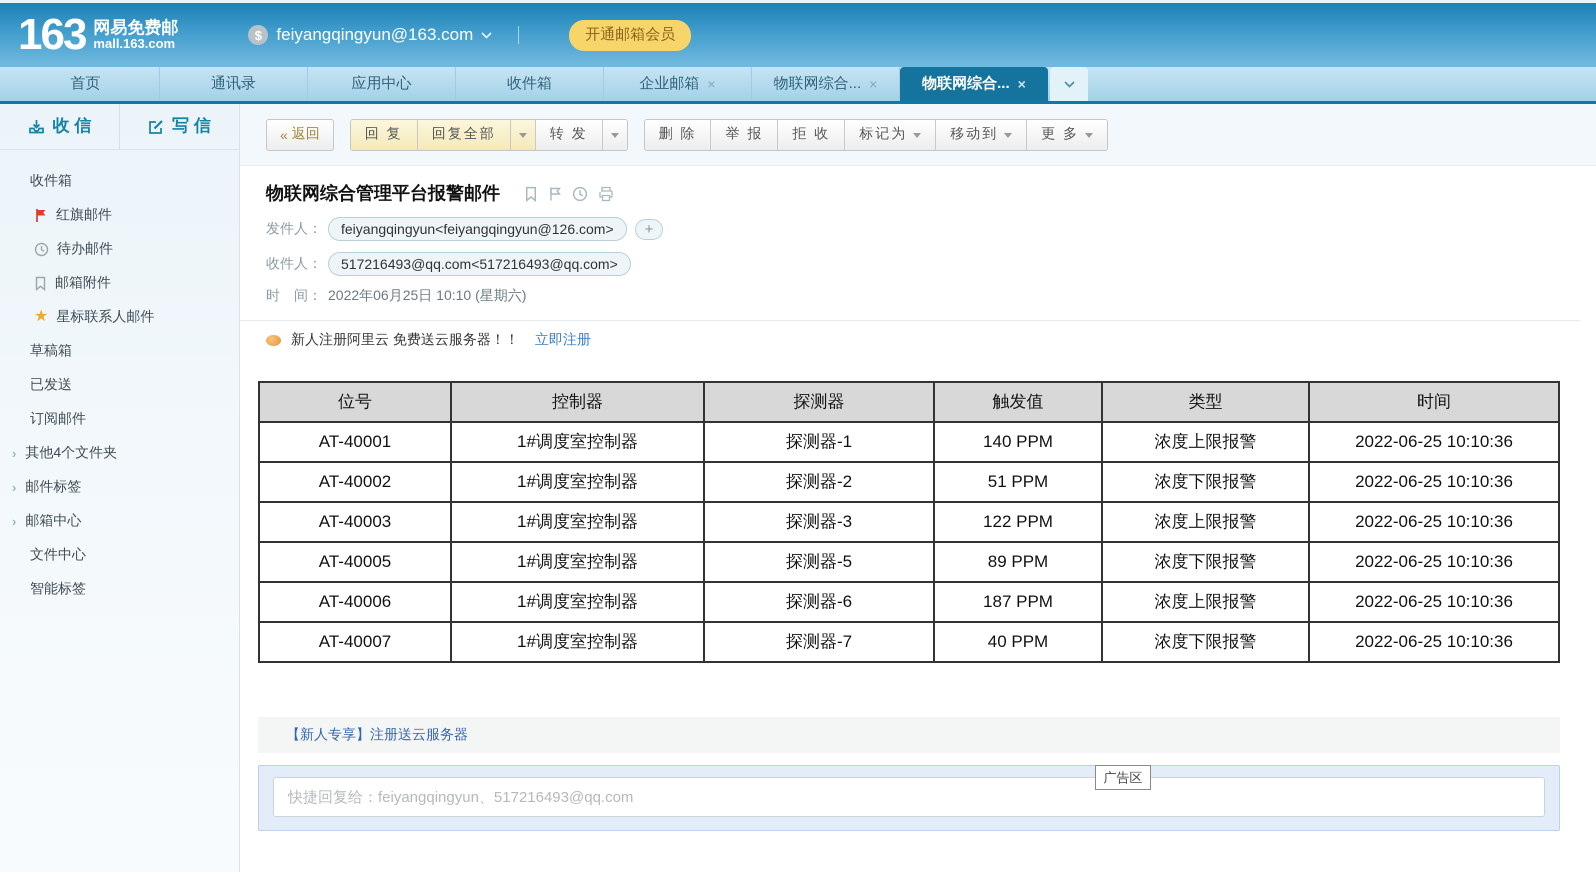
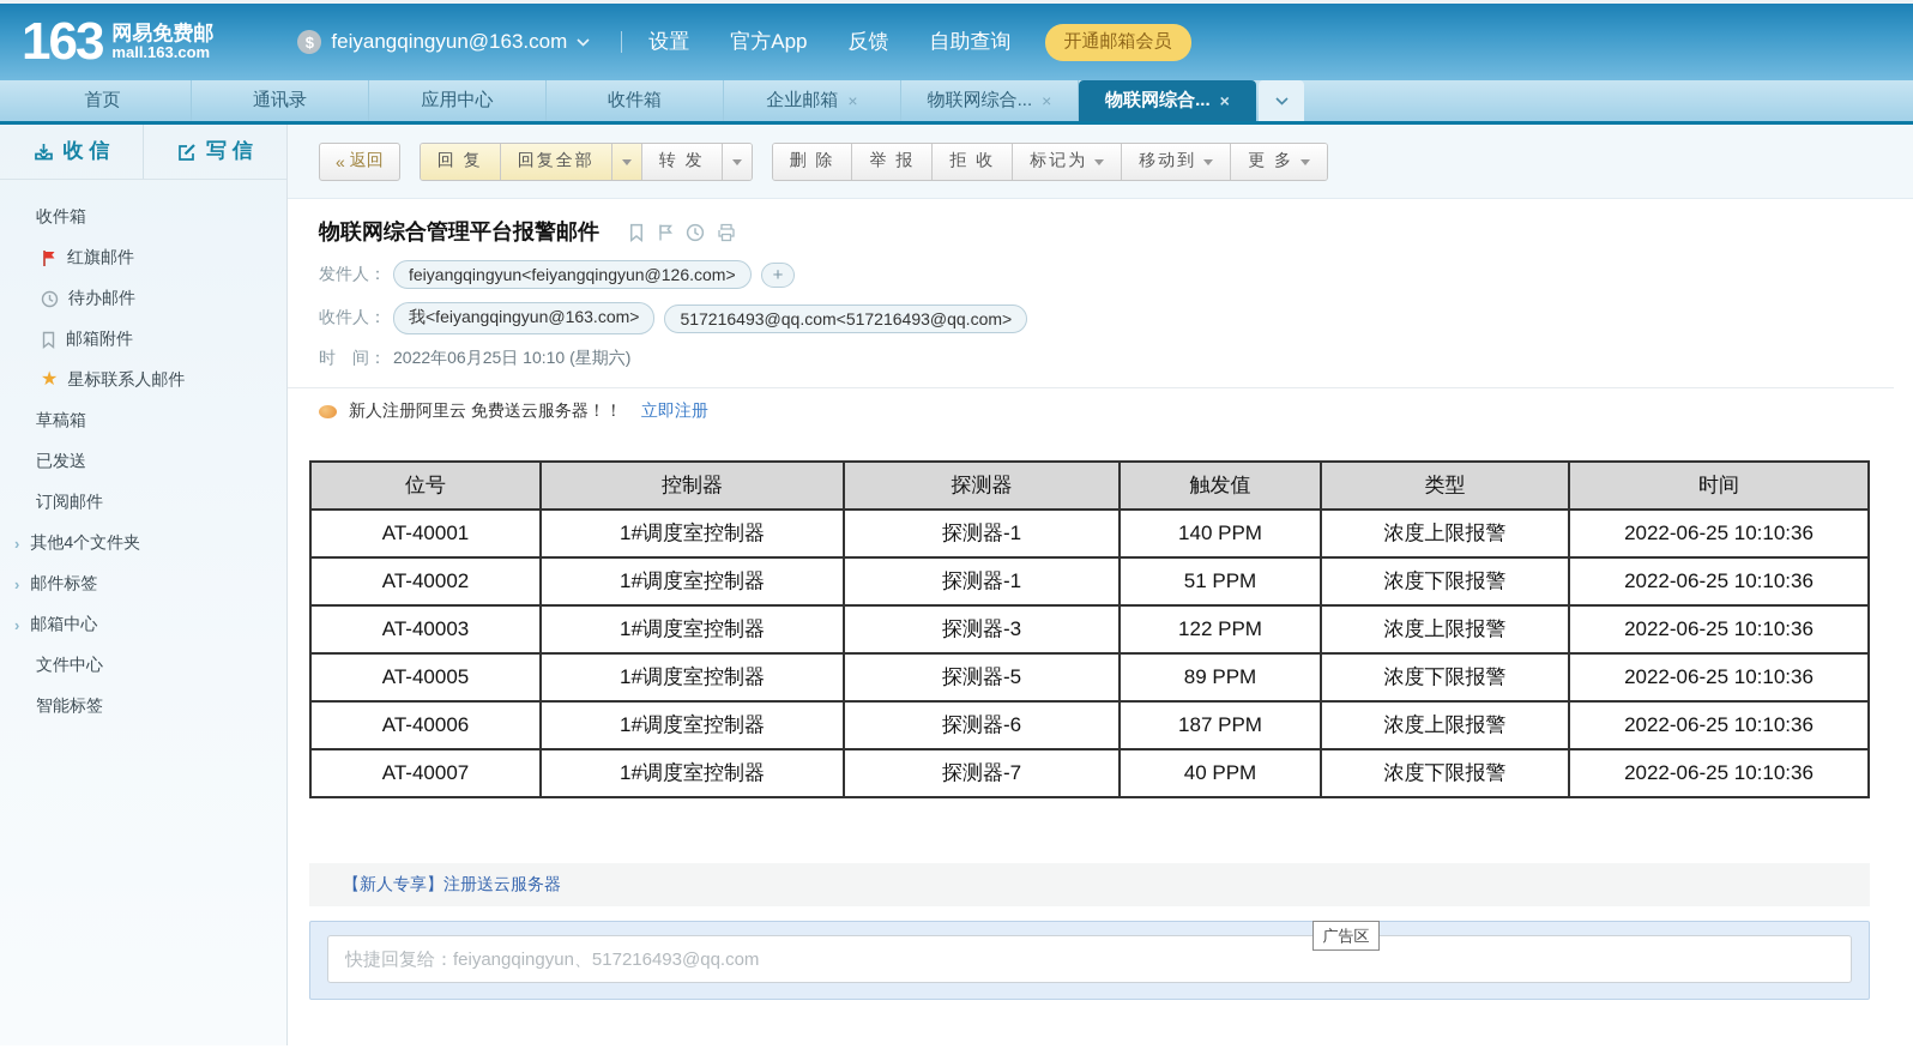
  163
  网易免费邮
  mall.163.com
  $
  feiyangqingyun@163.com
+ 设置
+ 官方App
+ 反馈
+ 自助查询
  开通邮箱会员
  首页
  通讯录
  应用中心
  收件箱
  企业邮箱
  ×
  物联网综合...
  ×
  物联网综合...
  ×
  收 信
  写 信
  收件箱
  红旗邮件
  待办邮件
  邮箱附件
  ★
  星标联系人邮件
  草稿箱
  已发送
  订阅邮件
  ›
  其他4个文件夹
  ›
  邮件标签
  ›
  邮箱中心
  文件中心
  智能标签
  «
  返回
  回 复
  回复全部
  转 发
  删 除
  举 报
  拒 收
  标记为
  移动到
  更 多
  物联网综合管理平台报警邮件
  发件人：
  feiyangqingyun<feiyangqingyun@126.com>
  +
  收件人：
+ 我<feiyangqingyun@163.com>
  517216493@qq.com<517216493@qq.com>
  时 间：
  2022年06月25日 10:10 (星期六)
  新人注册阿里云 免费送云服务器！！
  立即注册
  位号	控制器	探测器	触发值	类型	时间
  AT-40001	1#调度室控制器	探测器-1	140 PPM	浓度上限报警	2022-06-25 10:10:36
- AT-40002	1#调度室控制器	探测器-2	51 PPM	浓度下限报警	2022-06-25 10:10:36
+ AT-40002	1#调度室控制器	探测器-1	51 PPM	浓度下限报警	2022-06-25 10:10:36
  AT-40003	1#调度室控制器	探测器-3	122 PPM	浓度上限报警	2022-06-25 10:10:36
  AT-40005	1#调度室控制器	探测器-5	89 PPM	浓度下限报警	2022-06-25 10:10:36
  AT-40006	1#调度室控制器	探测器-6	187 PPM	浓度上限报警	2022-06-25 10:10:36
  AT-40007	1#调度室控制器	探测器-7	40 PPM	浓度下限报警	2022-06-25 10:10:36
  【新人专享】注册送云服务器
  快捷回复给：feiyangqingyun、517216493@qq.com
  广告区
